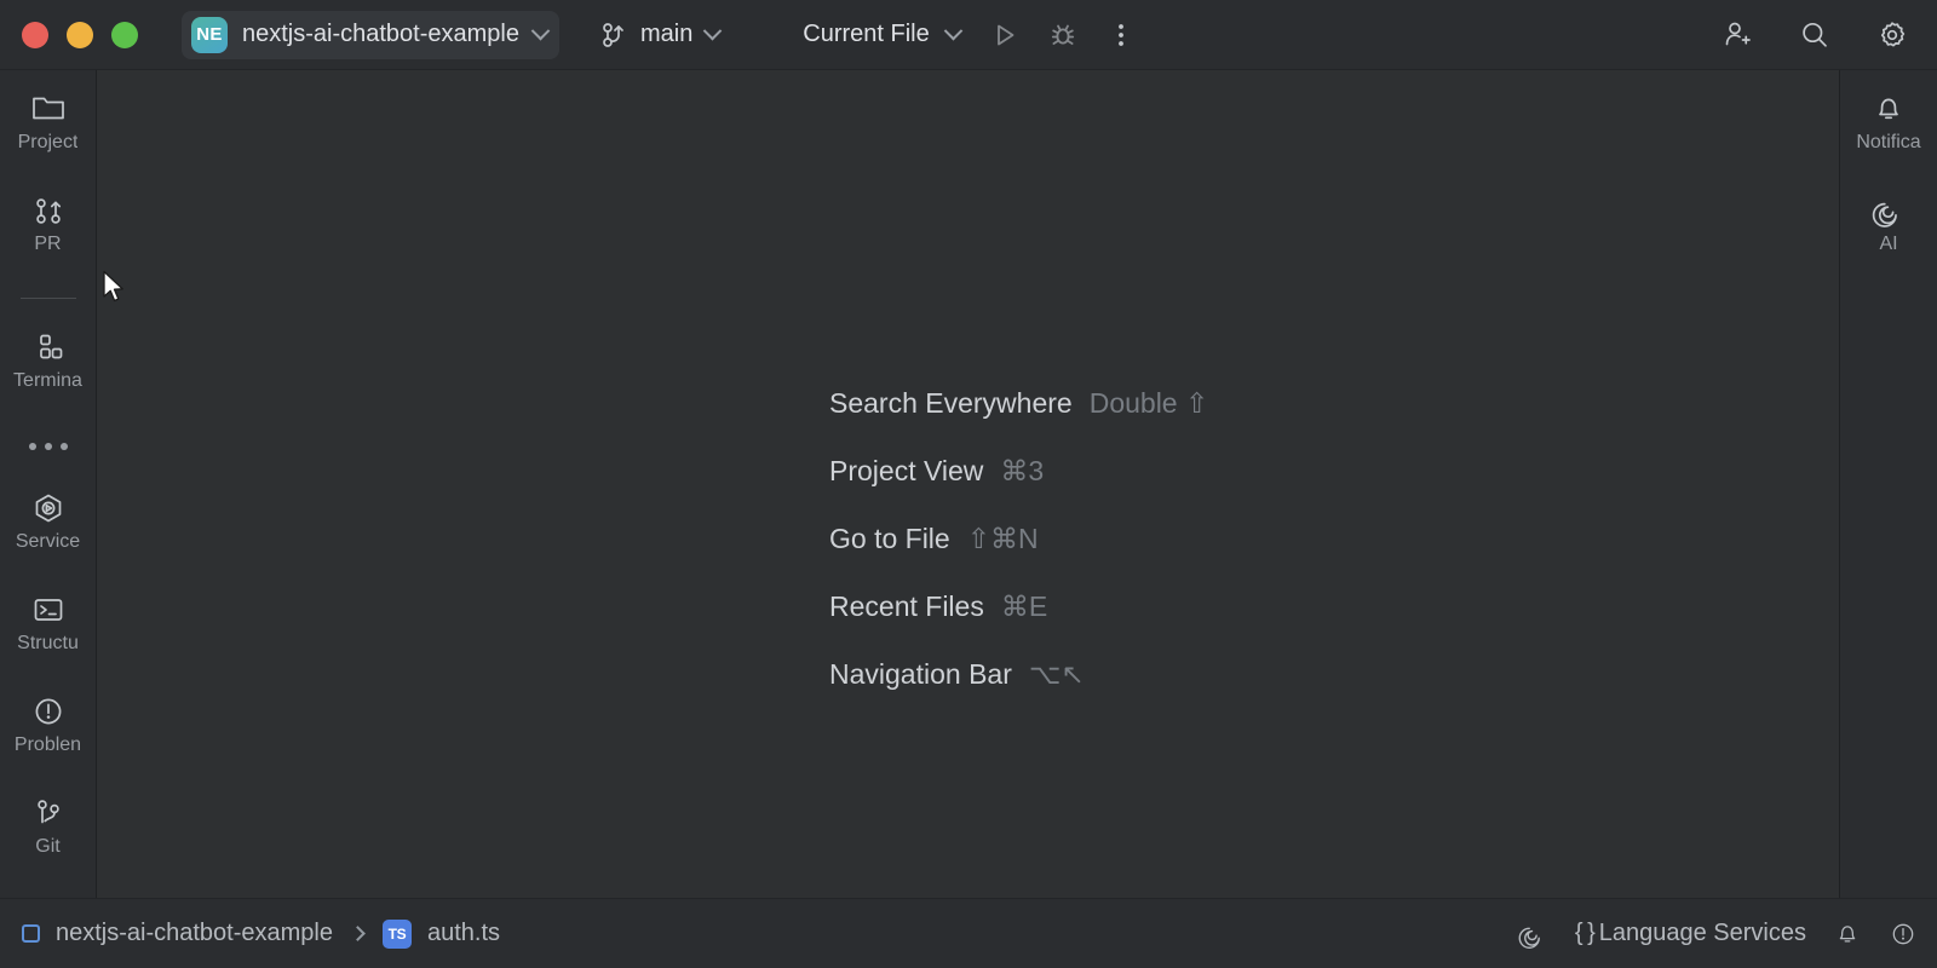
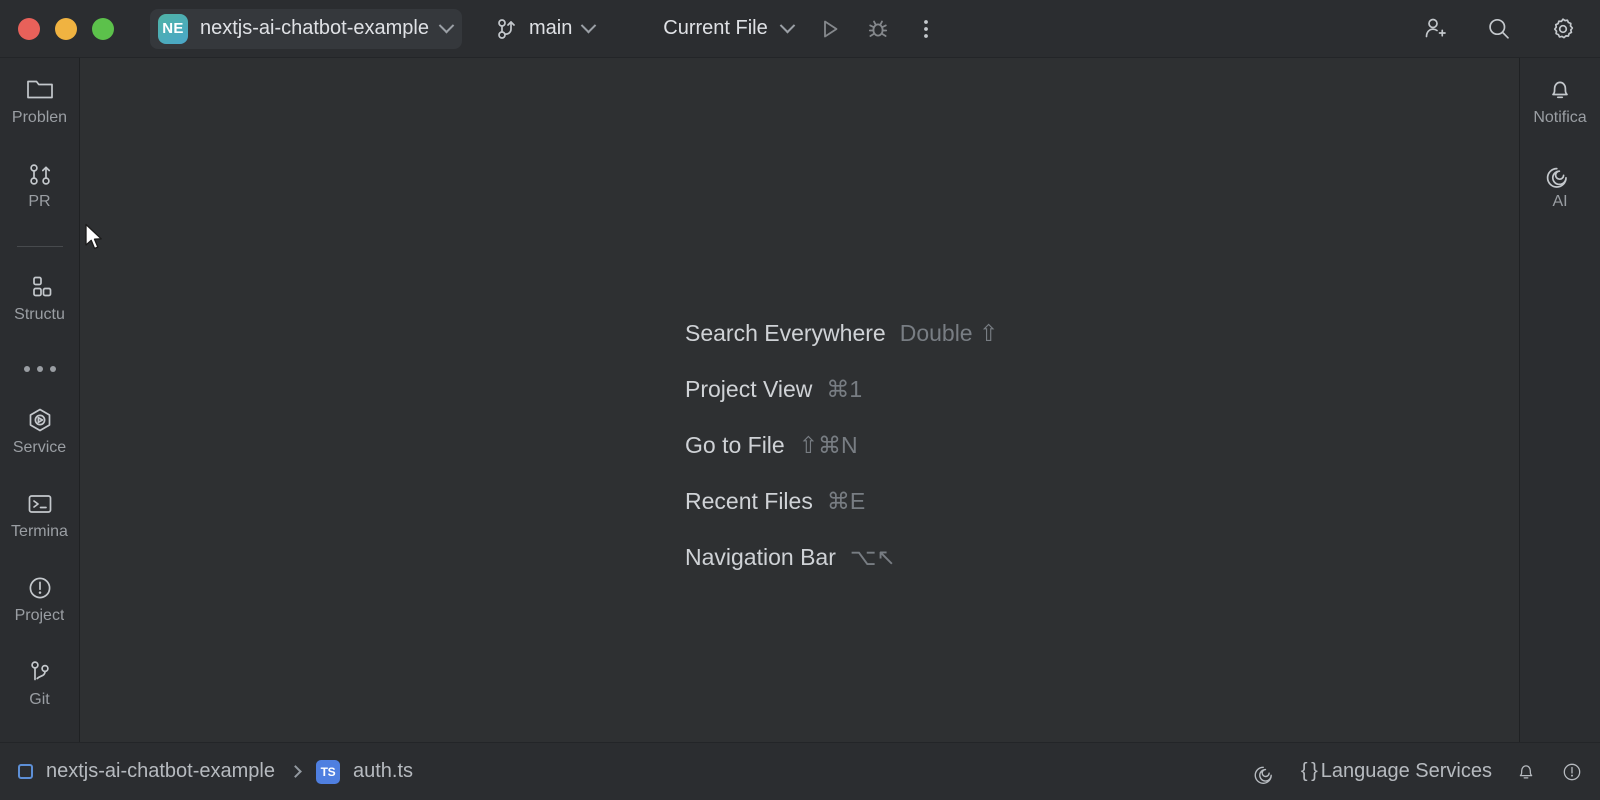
  NE
  nextjs-ai-chatbot-example
  main
  Current File
- Project
+ Problen
  PR
- Termina
+ Structu
  Service
- Structu
+ Termina
- Problen
+ Project
  Git
  Search Everywhere
  Double ⇧
  Project View
- ⌘3
+ ⌘1
  Go to File
  ⇧⌘N
  Recent Files
  ⌘E
  Navigation Bar
  ⌥↖
  Notifica
  AI
  nextjs-ai-chatbot-example
  TS
  auth.ts
  { }
  Language Services
